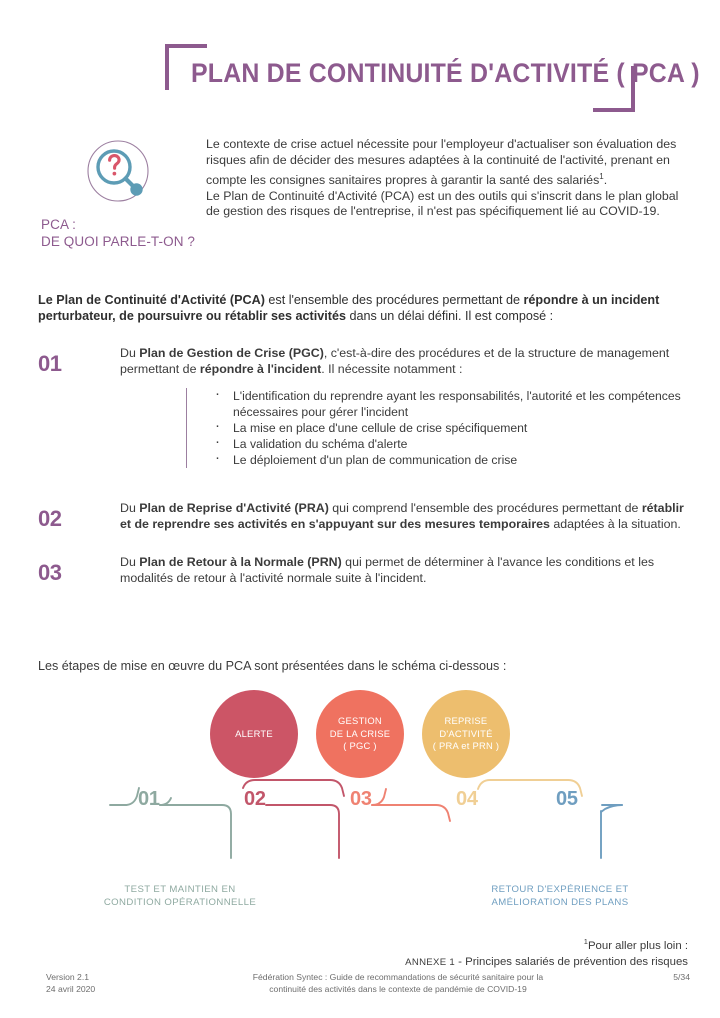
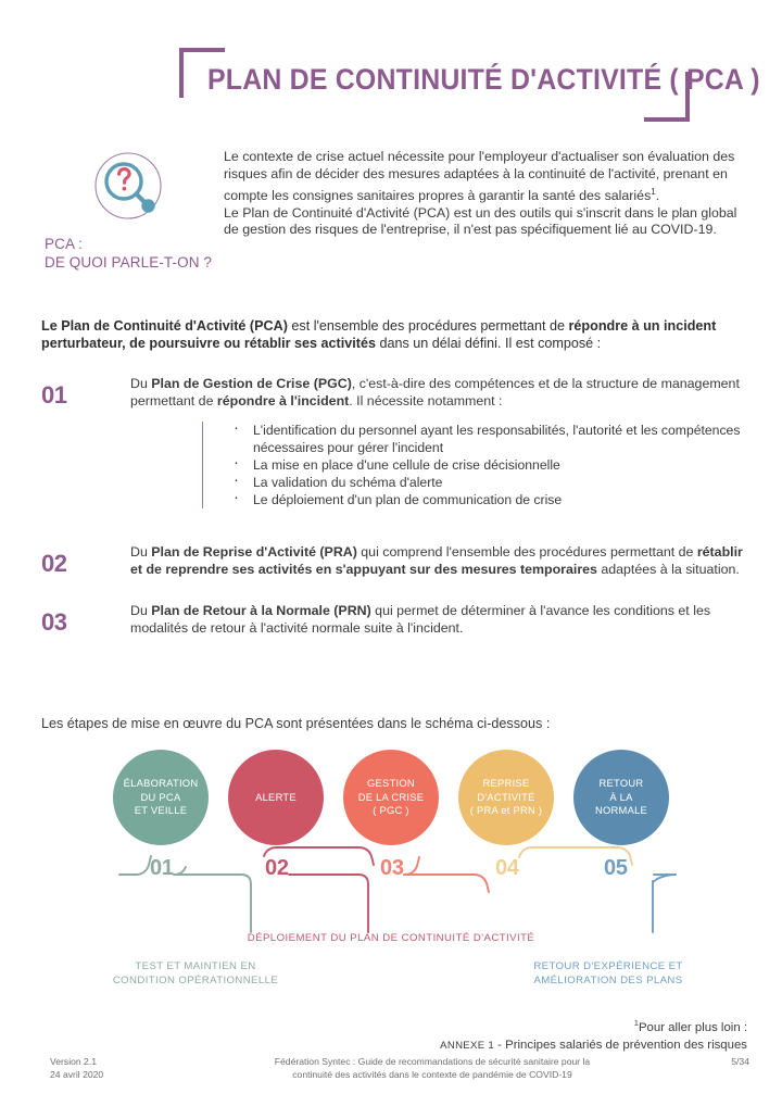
  PLAN DE CONTINUITÉ D'ACTIVITÉ ( PCA )
  PCA :
  DE QUOI PARLE-T-ON ?
  Le contexte de crise actuel nécessite pour l'employeur d'actualiser son évaluation des risques afin de décider des mesures adaptées à la continuité de l'activité, prenant en compte les consignes sanitaires propres à garantir la santé des salariés1.
  Le Plan de Continuité d'Activité (PCA) est un des outils qui s'inscrit dans le plan global de gestion des risques de l'entreprise, il n'est pas spécifiquement lié au COVID-19.
  Le Plan de Continuité d'Activité (PCA) est l'ensemble des procédures permettant de répondre à un incident perturbateur, de poursuivre ou rétablir ses activités dans un délai défini. Il est composé :
  01
- Du Plan de Gestion de Crise (PGC), c'est-à-dire des procédures et de la structure de management permettant de répondre à l'incident. Il nécessite notamment :
+ Du Plan de Gestion de Crise (PGC), c'est-à-dire des compétences et de la structure de management permettant de répondre à l'incident. Il nécessite notamment :
- L'identification du reprendre ayant les responsabilités, l'autorité et les compétences nécessaires pour gérer l'incident
+ L'identification du personnel ayant les responsabilités, l'autorité et les compétences nécessaires pour gérer l'incident
- La mise en place d'une cellule de crise spécifiquement
+ La mise en place d'une cellule de crise décisionnelle
  La validation du schéma d'alerte
  Le déploiement d'un plan de communication de crise
  02
  Du Plan de Reprise d'Activité (PRA) qui comprend l'ensemble des procédures permettant de rétablir et de reprendre ses activités en s'appuyant sur des mesures temporaires adaptées à la situation.
  03
  Du Plan de Retour à la Normale (PRN) qui permet de déterminer à l'avance les conditions et les modalités de retour à l'activité normale suite à l'incident.
  Les étapes de mise en œuvre du PCA sont présentées dans le schéma ci-dessous :
+ ÉLABORATION
+ DU PCA
+ ET VEILLE
  ALERTE
  GESTION
  DE LA CRISE
  ( PGC )
  REPRISE
  D'ACTIVITÉ
  ( PRA et PRN )
+ RETOUR
+ À LA
+ NORMALE
  01
  02
  03
  04
  05
+ DÉPLOIEMENT DU PLAN DE CONTINUITÉ D'ACTIVITÉ
  TEST ET MAINTIEN EN
  CONDITION OPÉRATIONNELLE
  RETOUR D'EXPÉRIENCE ET
  AMÉLIORATION DES PLANS
  1Pour aller plus loin :
  ANNEXE 1 - Principes salariés de prévention des risques
  Version 2.1
  24 avril 2020
  Fédération Syntec : Guide de recommandations de sécurité sanitaire pour la
  continuité des activités dans le contexte de pandémie de COVID-19
  5/34
